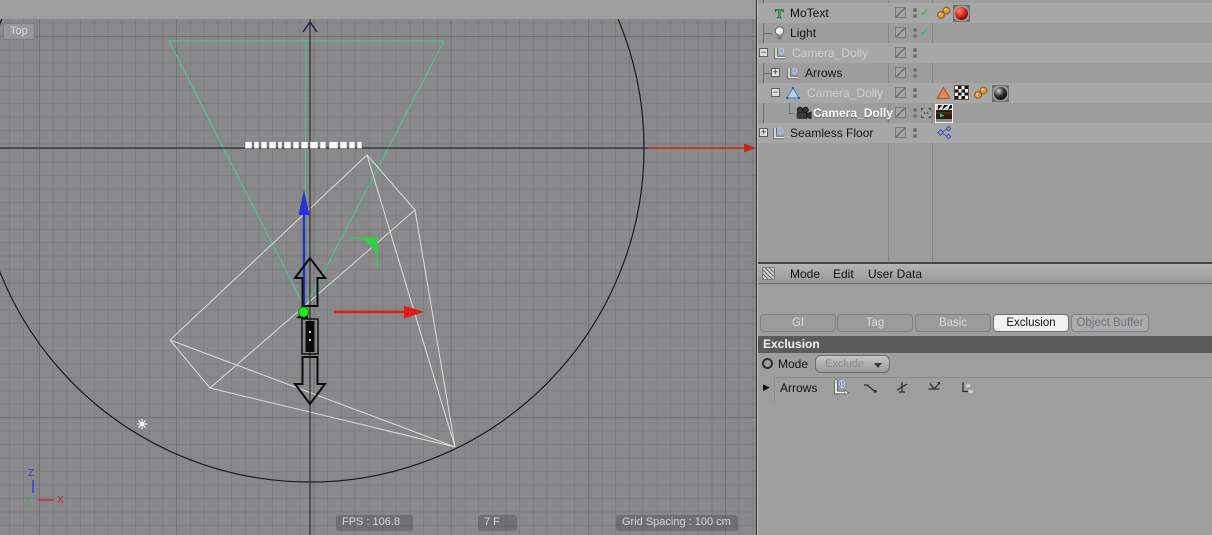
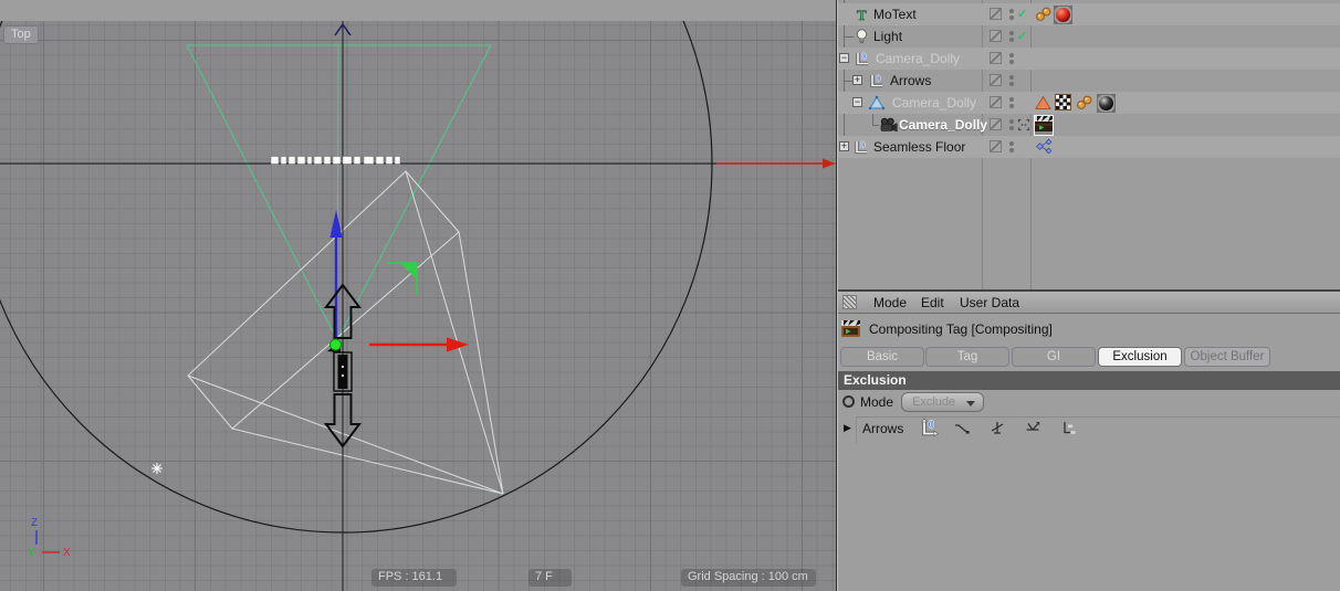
  Z
  Y
  X
  Top
- FPS : 106.8
+ FPS : 161.1
  7 F
  Grid Spacing : 100 cm
  T
  MoText
  ✓
  Light
  ✓
  −
  0
  Camera_Dolly
  +
  0
  Arrows
  −
  Camera_Dolly
  Camera_Dolly
  +
  0
  Seamless Floor
  Mode
  Edit
  User Data
+ Compositing Tag [Compositing]
- GI
+ Basic
  Tag
- Basic
+ GI
  Exclusion
  Object Buffer
  Exclusion
  Mode
  Exclude
  ▶
  Arrows
  0
